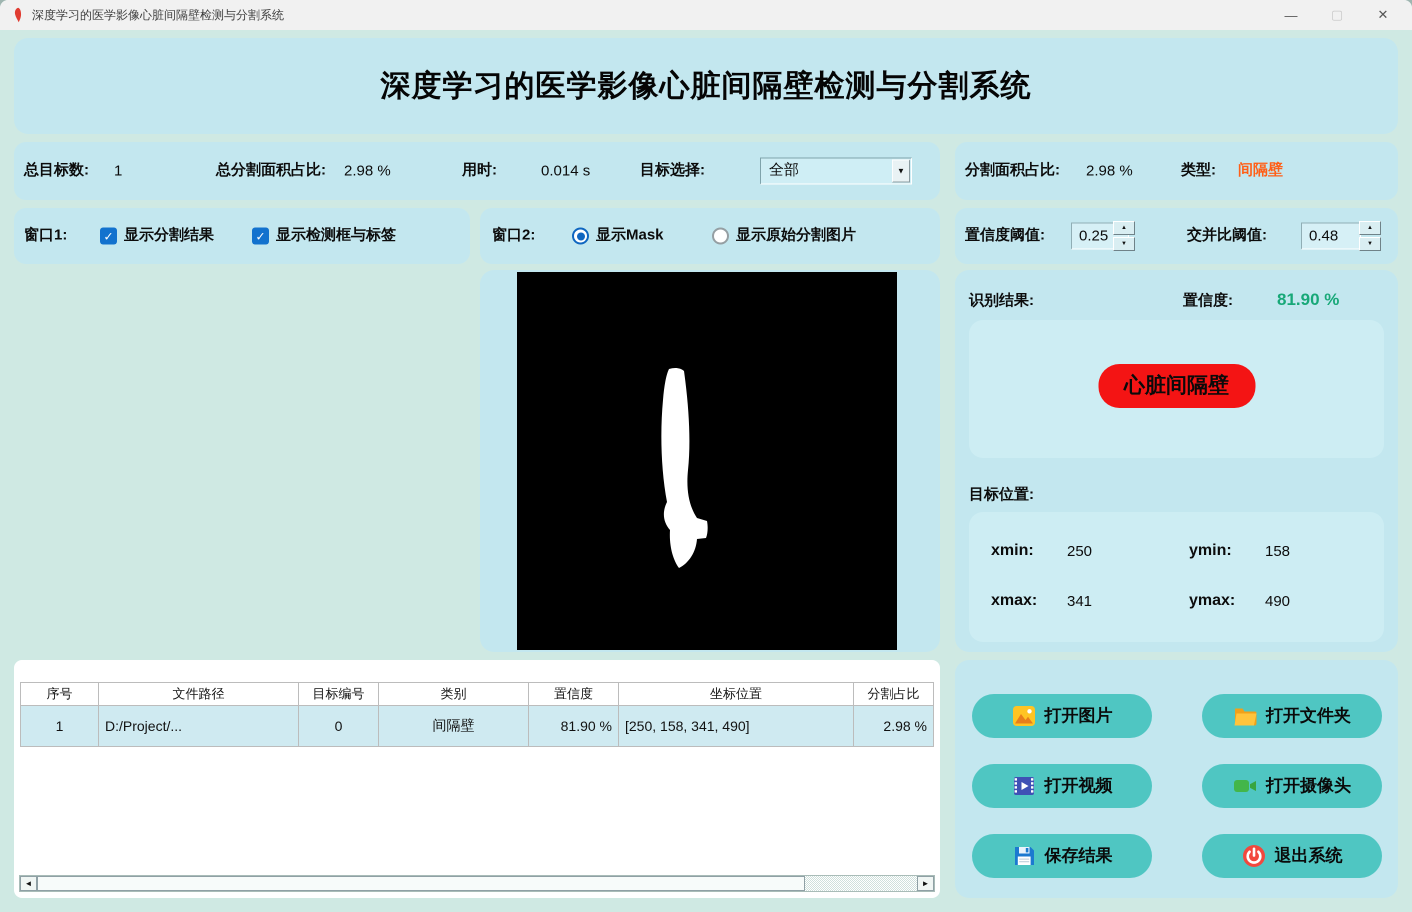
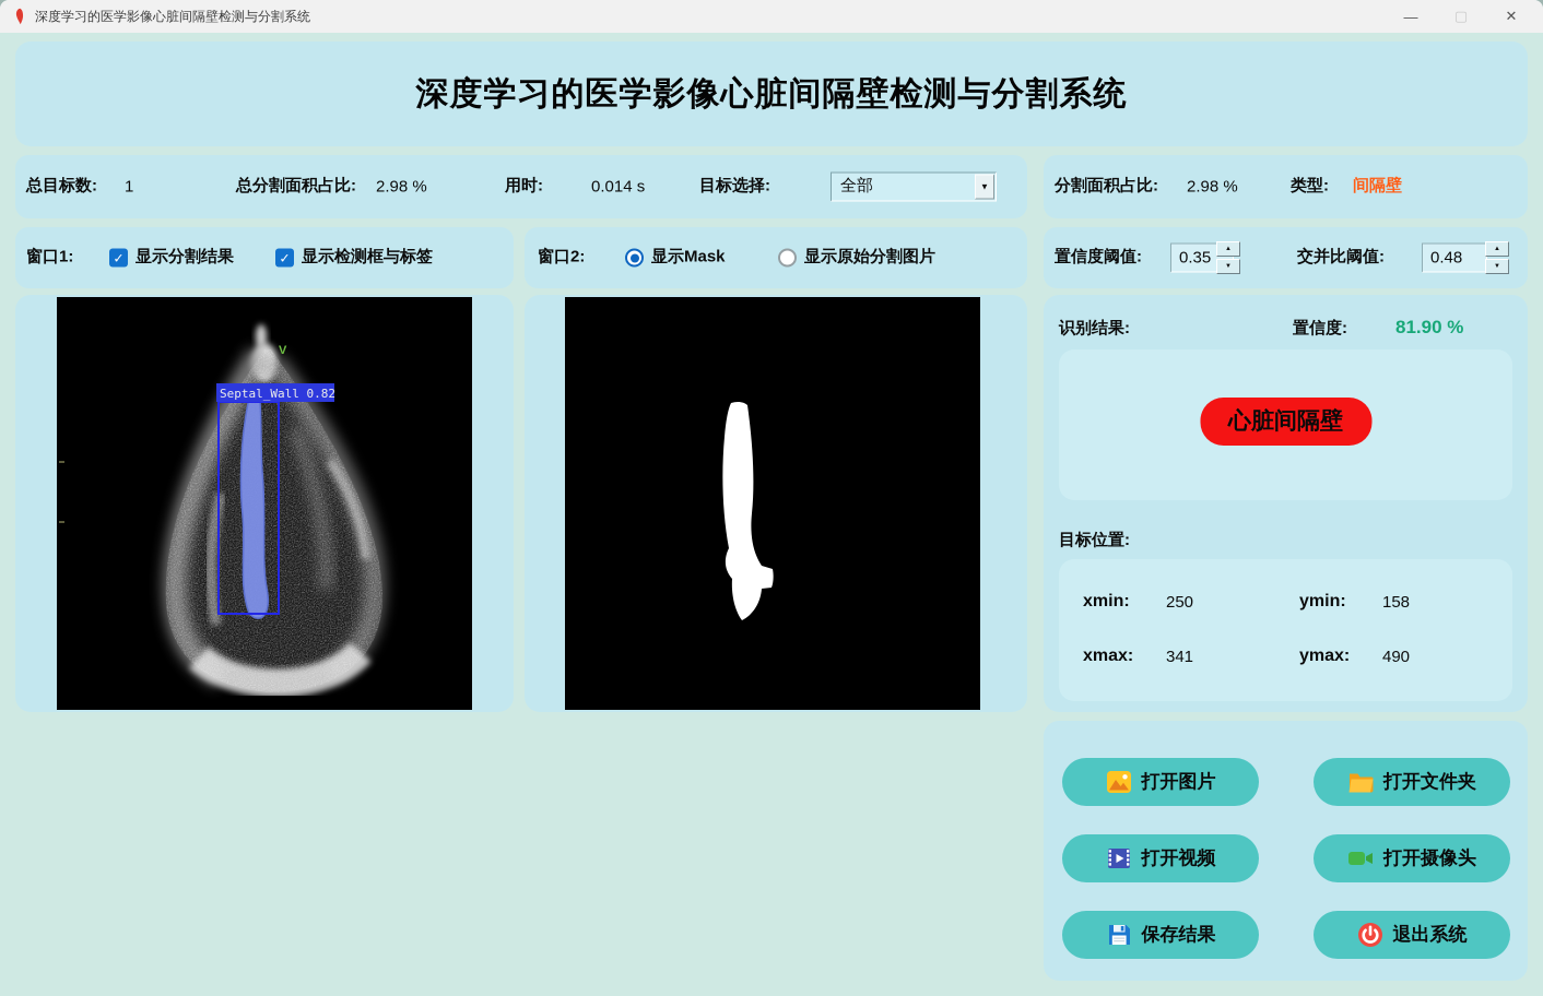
  深度学习的医学影像心脏间隔壁检测与分割系统
  —
  ▢
  ✕
  深度学习的医学影像心脏间隔壁检测与分割系统
  总目标数:
  1
  总分割面积占比:
  2.98 %
  用时:
  0.014 s
  目标选择:
  全部
  ▼
  分割面积占比:
  2.98 %
  类型:
  间隔壁
  窗口1:
  ✓
  显示分割结果
  ✓
  显示检测框与标签
  窗口2:
  显示Mask
  显示原始分割图片
  置信度阈值:
- 0.25
+ 0.35
  交并比阈值:
  0.48
+ Septal_Wall 0.82
+ V
  识别结果:
  置信度:
  81.90 %
  心脏间隔壁
  目标位置:
  xmin:
  250
  ymin:
  158
  xmax:
  341
  ymax:
  490
- 序号	文件路径	目标编号	类别	置信度	坐标位置	分割占比
- 1	D:/Project/...	0	间隔壁	81.90 %	[250, 158, 341, 490]	2.98 %
- ◄
- ►
  打开图片
  打开文件夹
  打开视频
  打开摄像头
  保存结果
  退出系统
